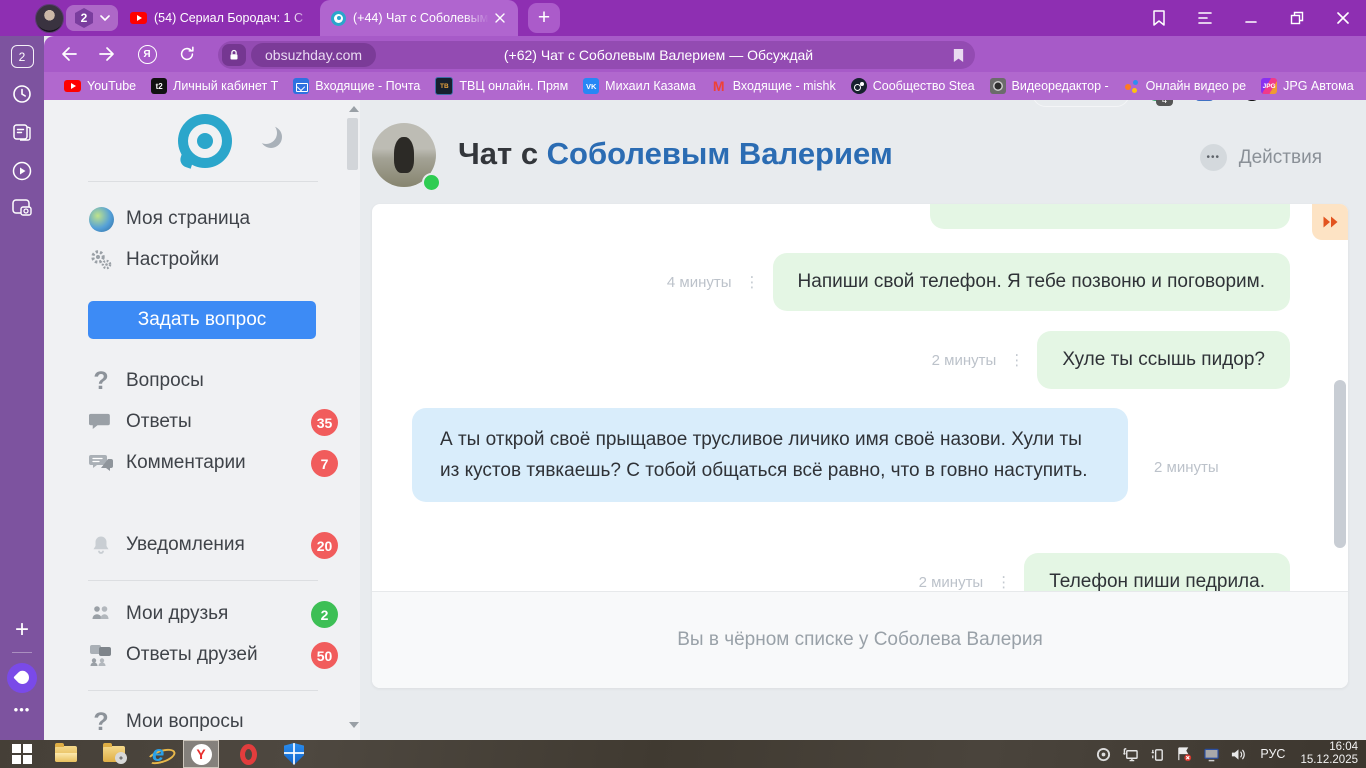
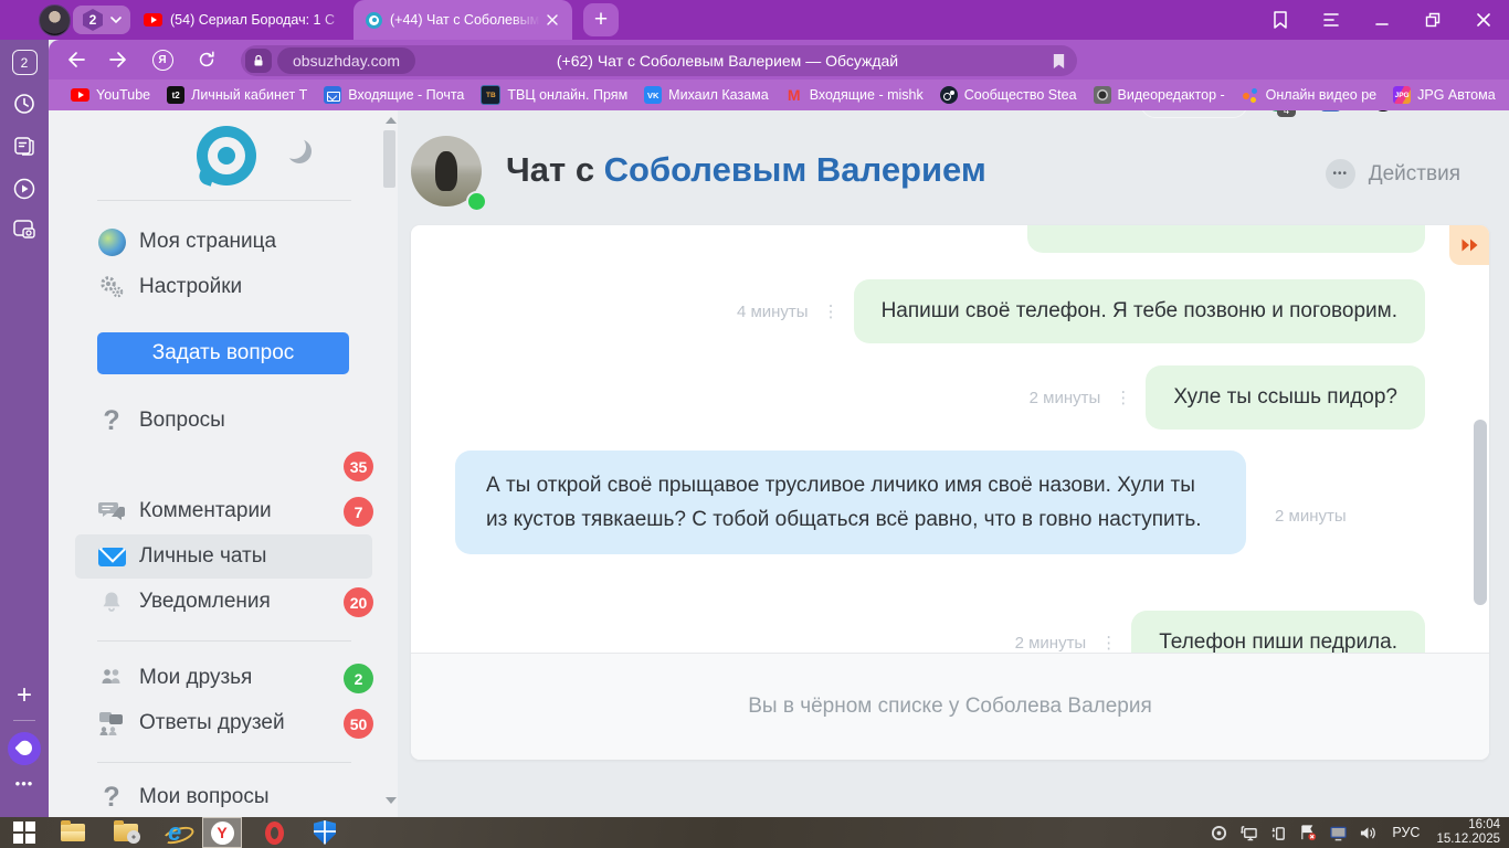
  2
  (54) Сериал Бородач: 1 С
  (+44) Чат с Соболевым
  +
  Я
  obsuzhday.com
  (+62) Чат с Соболевым Валерием — Обсуждай
  YouTube
  t2
  Личный кабинет Т
  Входящие - Почта
  ТВЦ онлайн. Прям
  VK
  Михаил Казама
  M
  Входящие - mishk
  Сообщество Stea
  Видеоредактор -
  Онлайн видео ре
  JPG Автома
  2
  +
  •••
  Моя страница
  Настройки
  Задать вопрос
  ?
  Вопросы
- Ответы
  35
  Комментарии
  7
+ Личные чаты
  Уведомления
  20
  Мои друзья
  2
  Ответы друзей
  50
  ?
  Мои вопросы
  Чат с Соболевым Валерием
  •••
  Действия
  4 минуты
  ⋮
- Напиши свой телефон. Я тебе позвоню и поговорим.
+ Напиши своё телефон. Я тебе позвоню и поговорим.
  2 минуты
  ⋮
  Хуле ты ссышь пидор?
  А ты открой своё прыщавое трусливое личико имя своё назови. Хули ты из кустов тявкаешь? С тобой общаться всё равно, что в говно наступить.
  2 минуты
  2 минуты
  ⋮
  Телефон пиши педрила.
  Вы в чёрном списке у Соболева Валерия
  e
  Y
  РУС
  16:04
  15.12.2025
